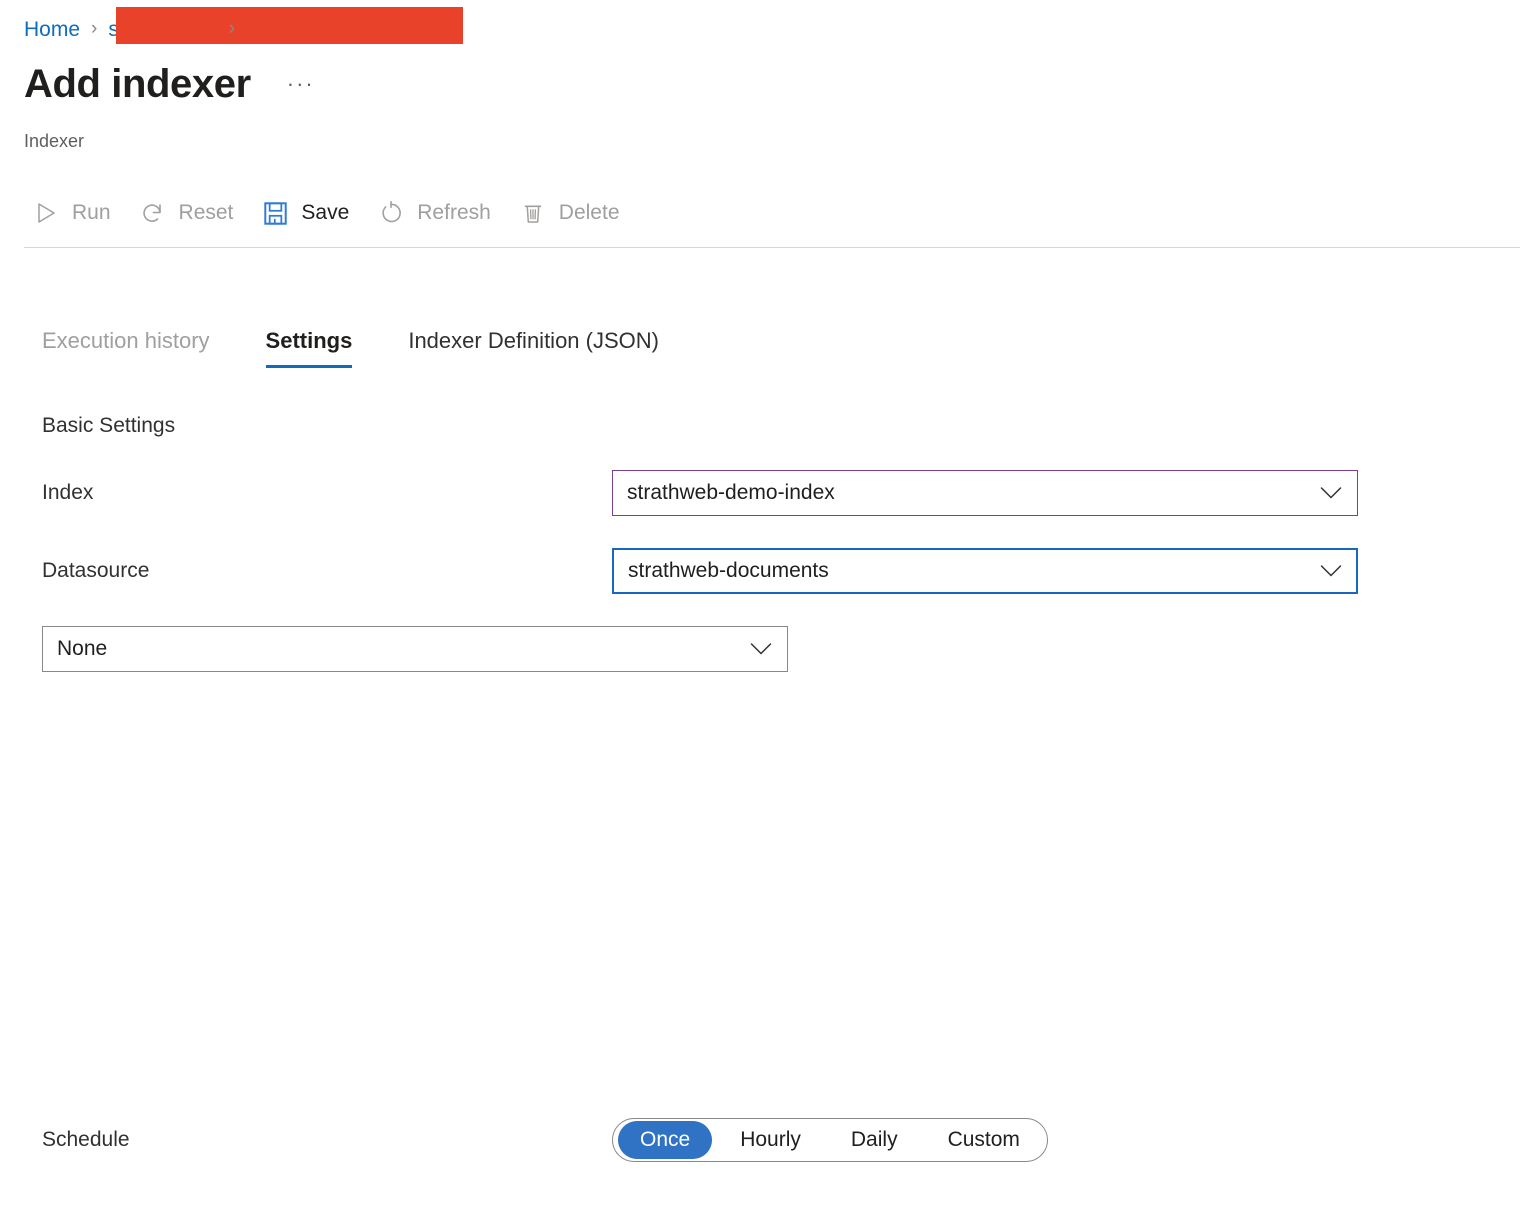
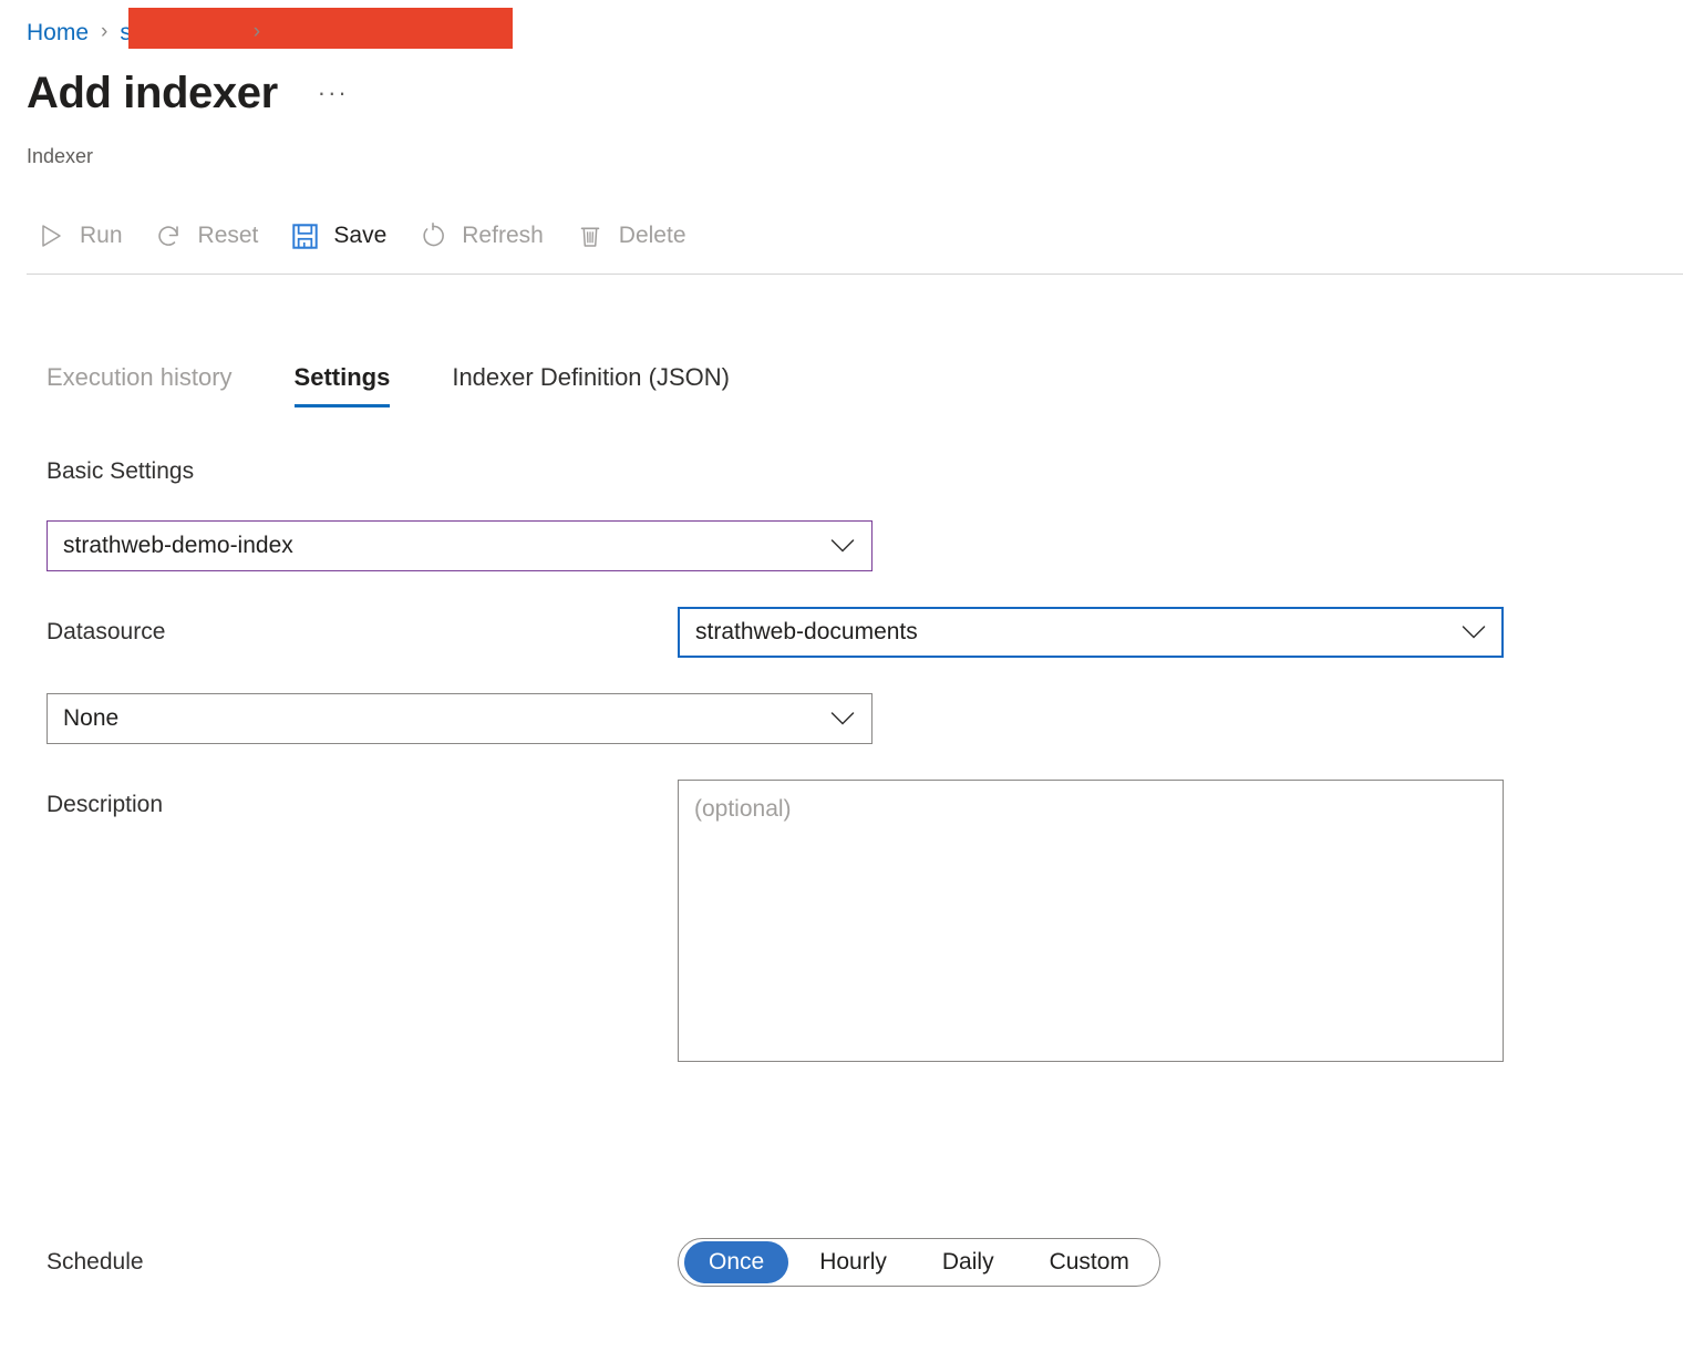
  Home
  ›
  s
  ›
  Add indexer
  ···
  Indexer
  Run
  Reset
  Save
  Refresh
  Delete
  Execution history
  Settings
  Indexer Definition (JSON)
  Basic Settings
- Index
  strathweb-demo-index
  Datasource
  strathweb-documents
  None
+ Description
+ (optional)
  Schedule
  Once
  Hourly
  Daily
  Custom
